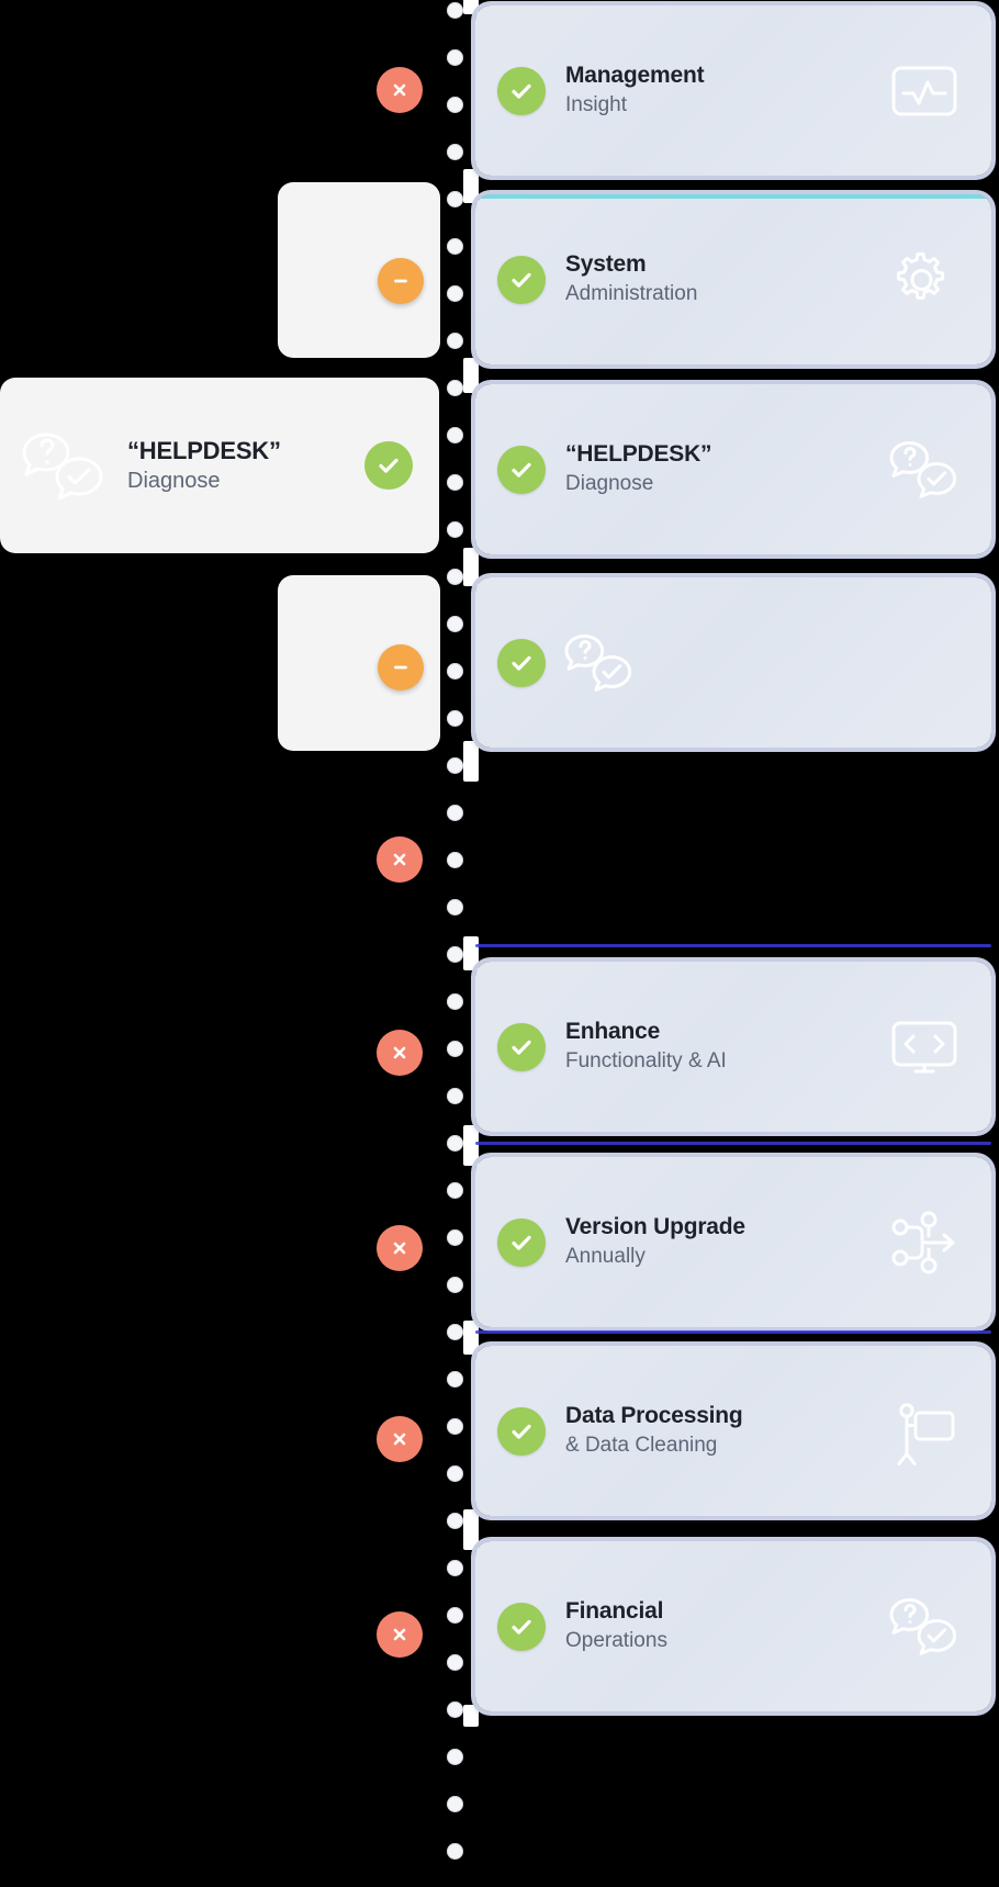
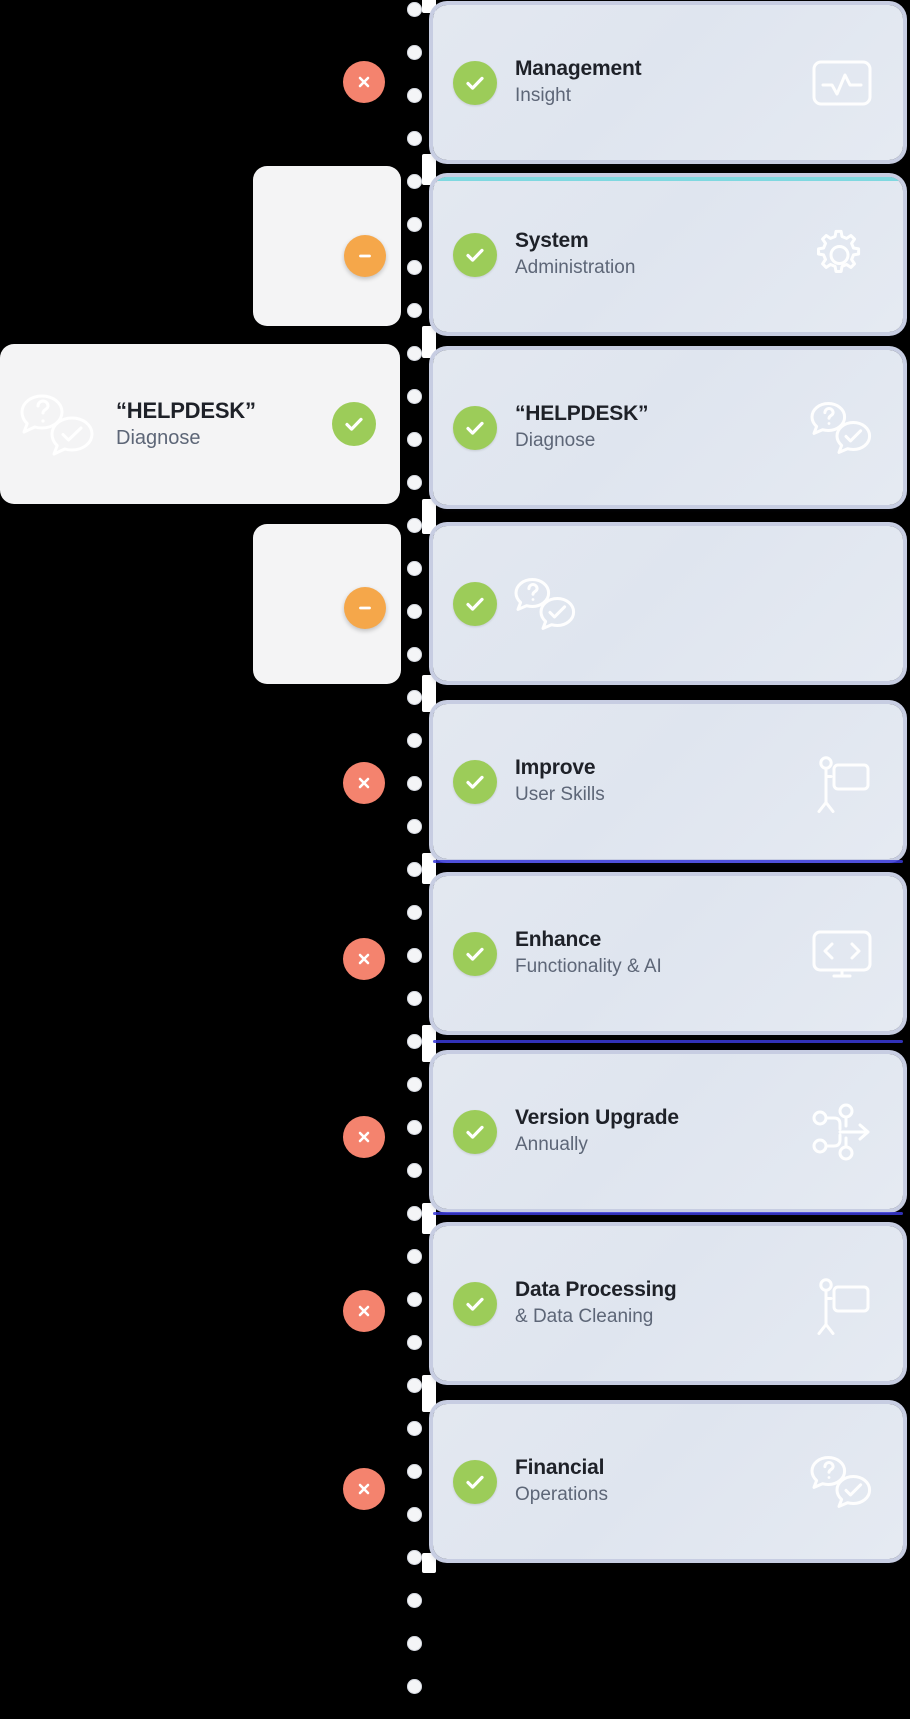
  “HELPDESK”
  Diagnose
  Management
  Insight
  System
  Administration
  “HELPDESK”
  Diagnose
+ Improve
+ User Skills
  Enhance
  Functionality & AI
  Version Upgrade
  Annually
  Data Processing
  & Data Cleaning
  Financial
  Operations
